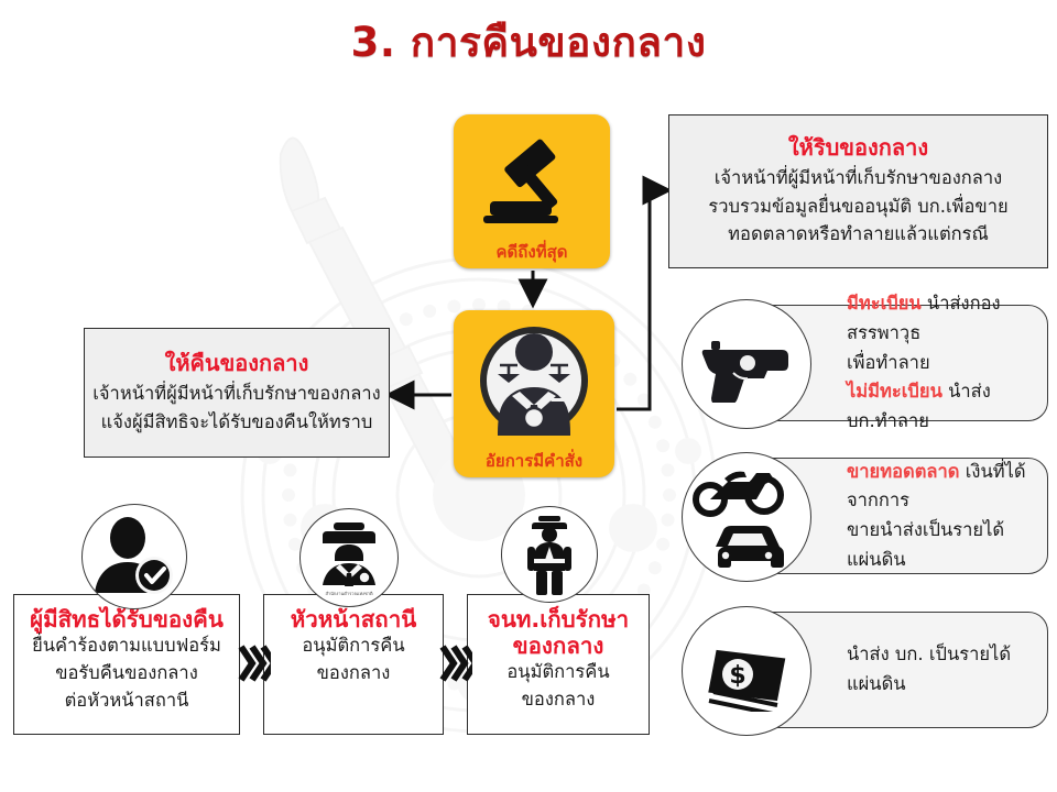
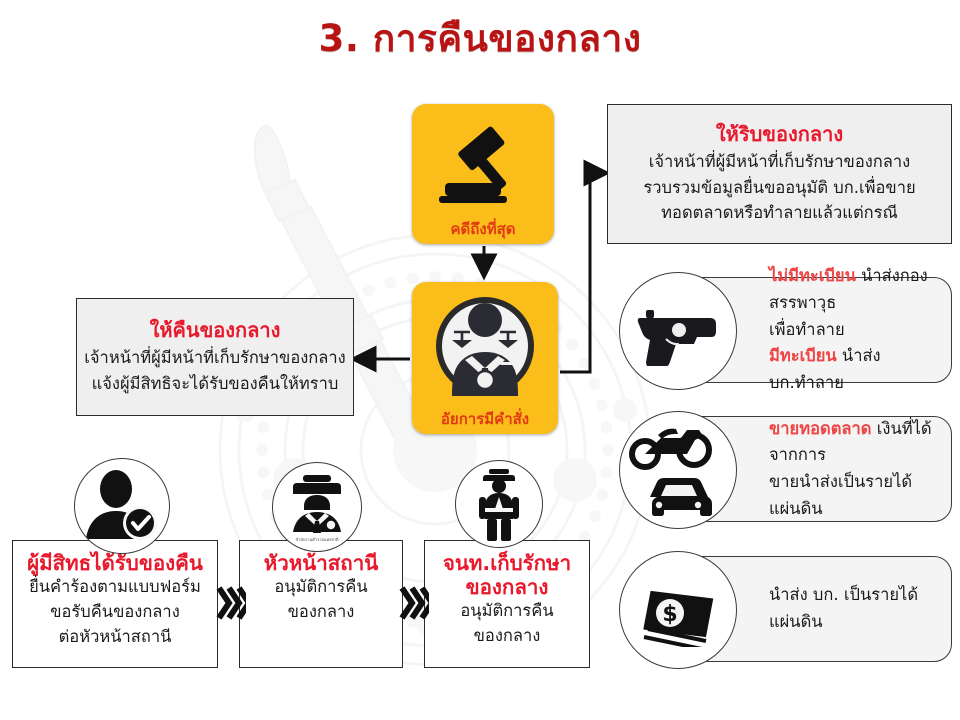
  3. การคืนของกลาง
  คดีถึงที่สุด
  อัยการมีคำสั่ง
  ให้ริบของกลาง
  เจ้าหน้าที่ผู้มีหน้าที่เก็บรักษาของกลาง
  รวบรวมข้อมูลยื่นขออนุมัติ บก.เพื่อขาย
  ทอดตลาดหรือทำลายแล้วแต่กรณี
  ให้คืนของกลาง
  เจ้าหน้าที่ผู้มีหน้าที่เก็บรักษาของกลาง
  แจ้งผู้มีสิทธิจะได้รับของคืนให้ทราบ
- มีทะเบียน นำส่งกองสรรพาวุธ
+ ไม่มีทะเบียน นำส่งกองสรรพาวุธ
  เพื่อทำลาย
- ไม่มีทะเบียน นำส่ง บก.ทำลาย
+ มีทะเบียน นำส่ง บก.ทำลาย
  ขายทอดตลาด เงินที่ได้จากการ
  ขายนำส่งเป็นรายได้แผ่นดิน
  นำส่ง บก. เป็นรายได้แผ่นดิน
  $
  ผู้มีสิทธได้รับของคืน
  ยื่นคำร้องตามแบบฟอร์ม
  ขอรับคืนของกลาง
  ต่อหัวหน้าสถานี
  หัวหน้าสถานี
  อนุมัติการคืน
  ของกลาง
  จนท.เก็บรักษา
  ของกลาง
  อนุมัติการคืน
  ของกลาง
